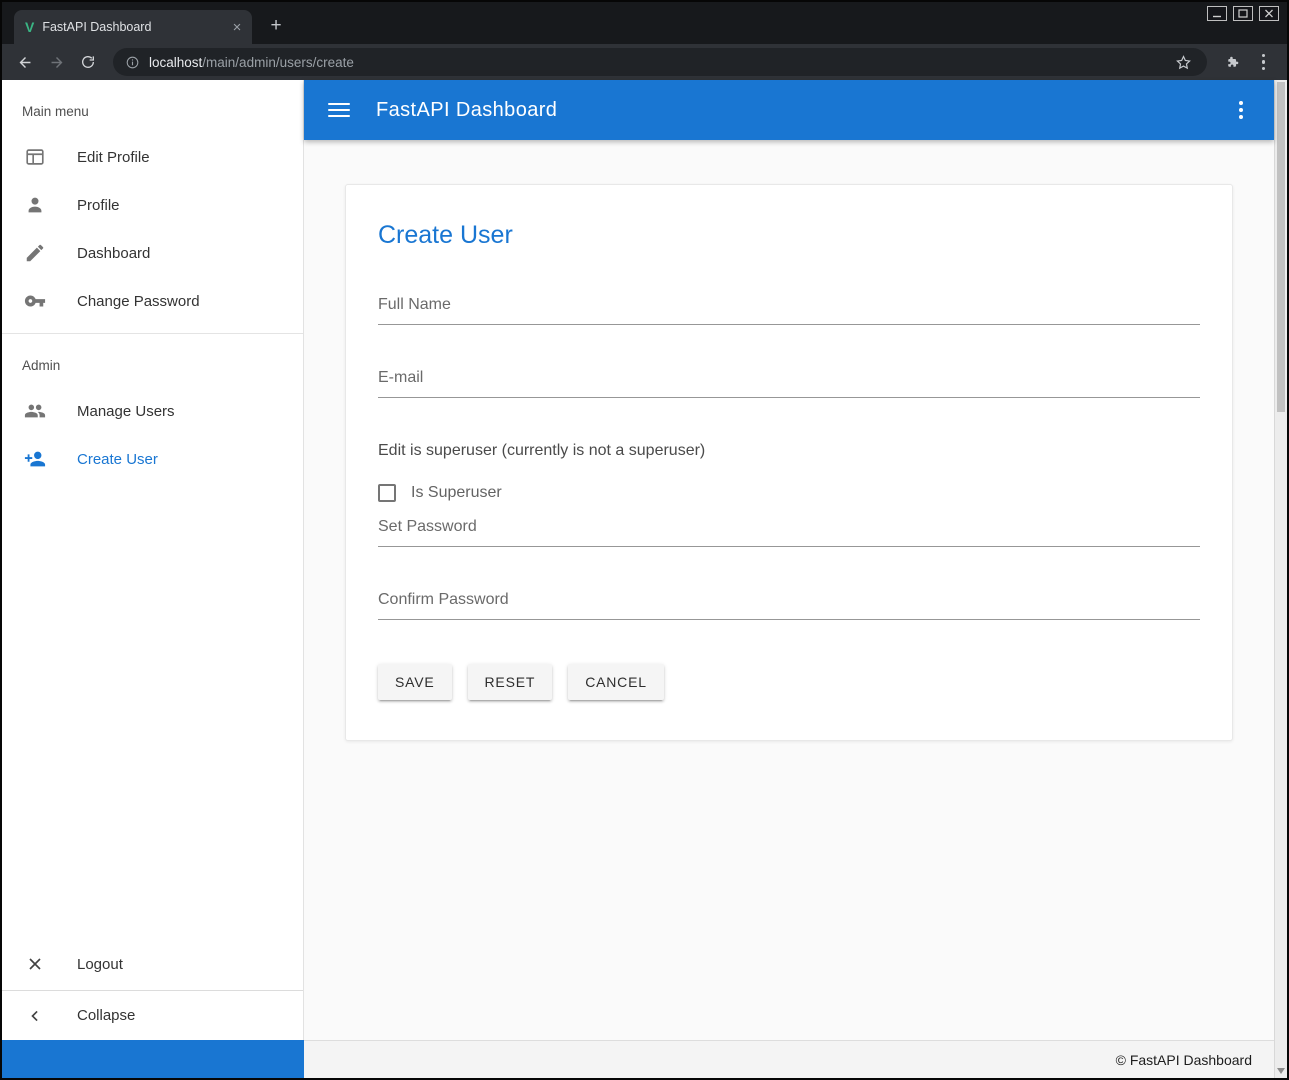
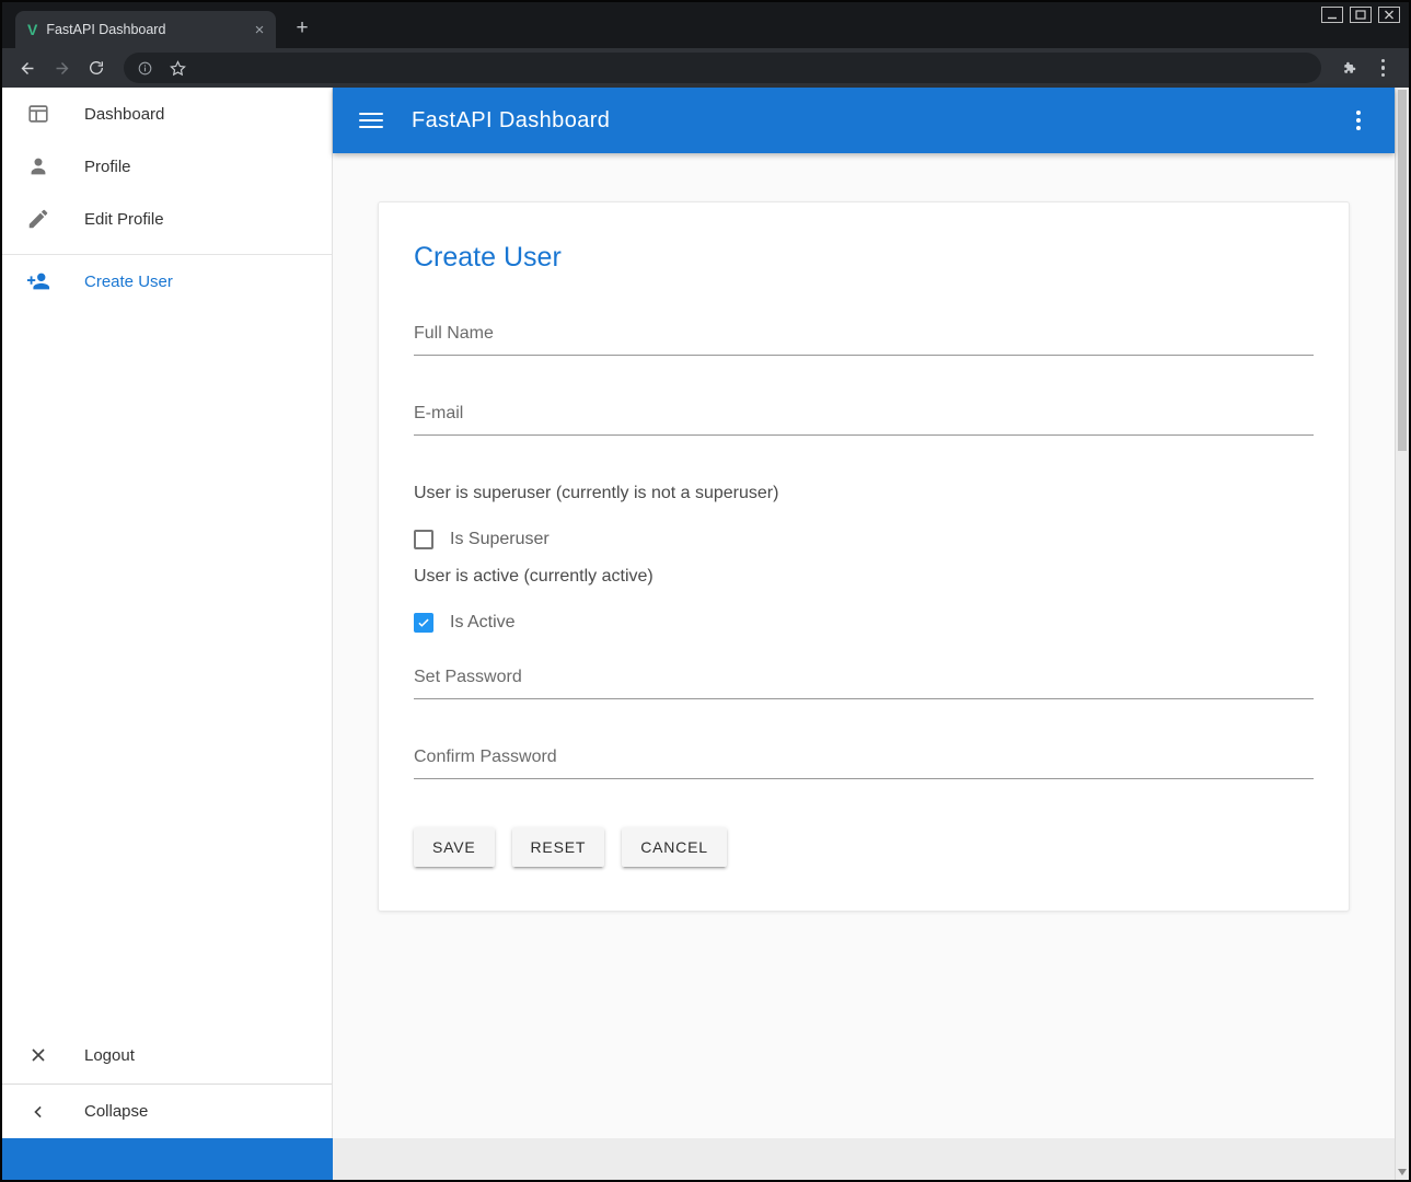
  V
  FastAPI Dashboard
  ×
  +
- localhost/main/admin/users/create
- Main menu
- Edit Profile
+ Dashboard
  Profile
- Dashboard
+ Edit Profile
- Change Password
- Admin
- Manage Users
  Create User
  Logout
  Collapse
  FastAPI Dashboard
  Create User
  Full Name
  E-mail
- Edit is superuser (currently is not a superuser)
+ User is superuser (currently is not a superuser)
  Is Superuser
+ User is active (currently active)
+ Is Active
  Set Password
  Confirm Password
  SAVE
  RESET
  CANCEL
- © FastAPI Dashboard
